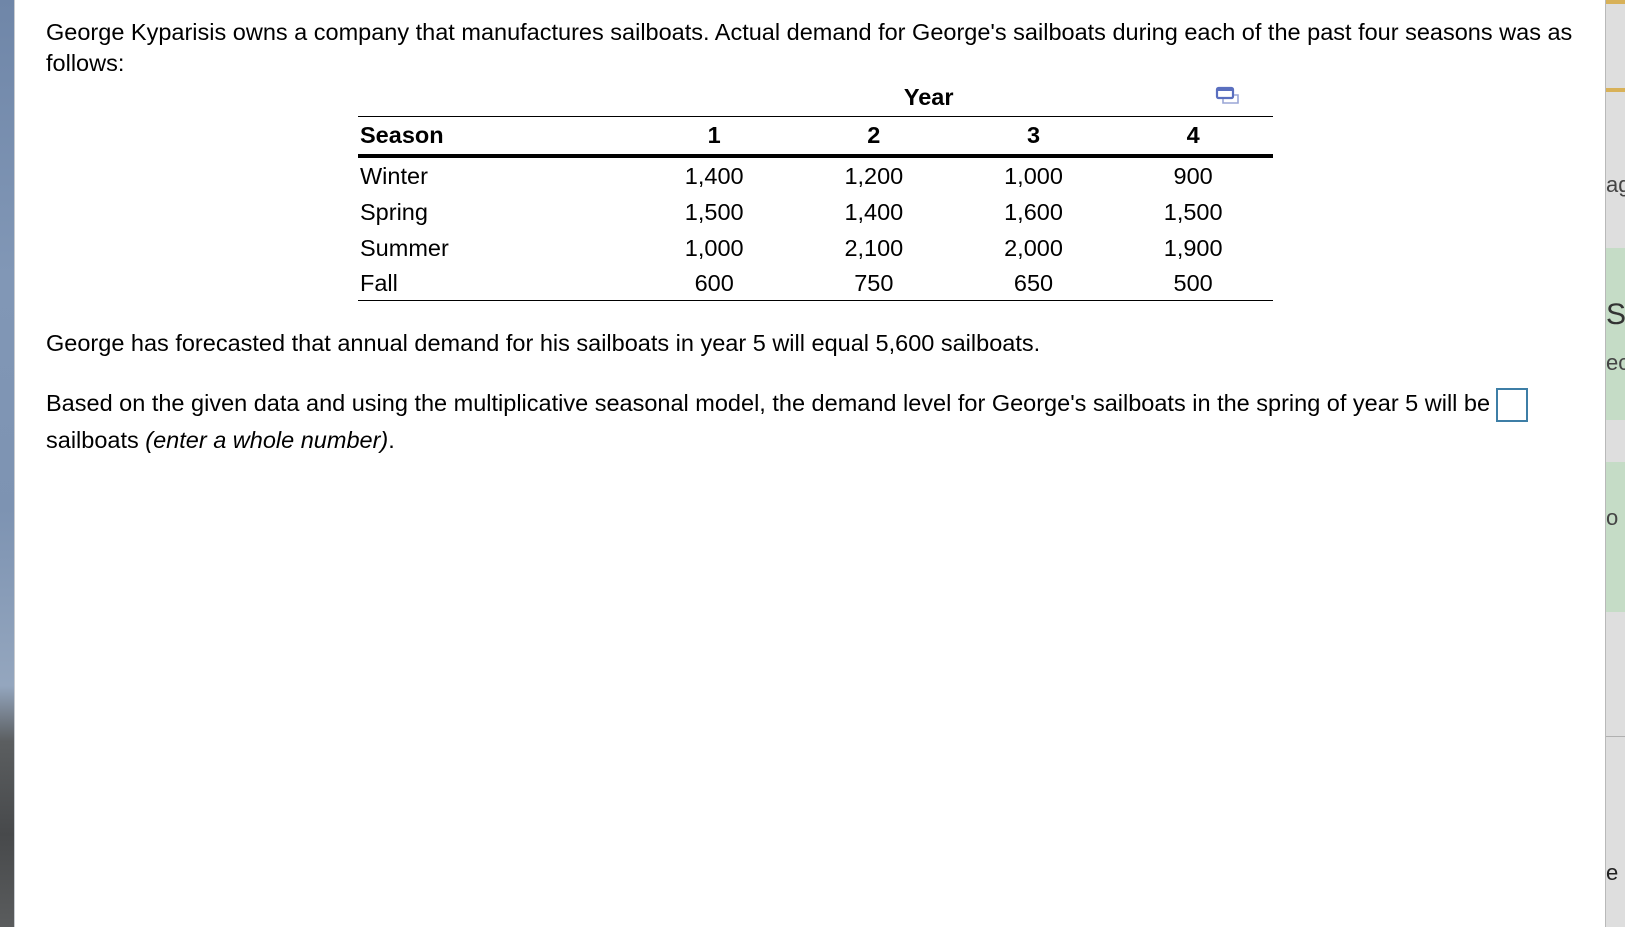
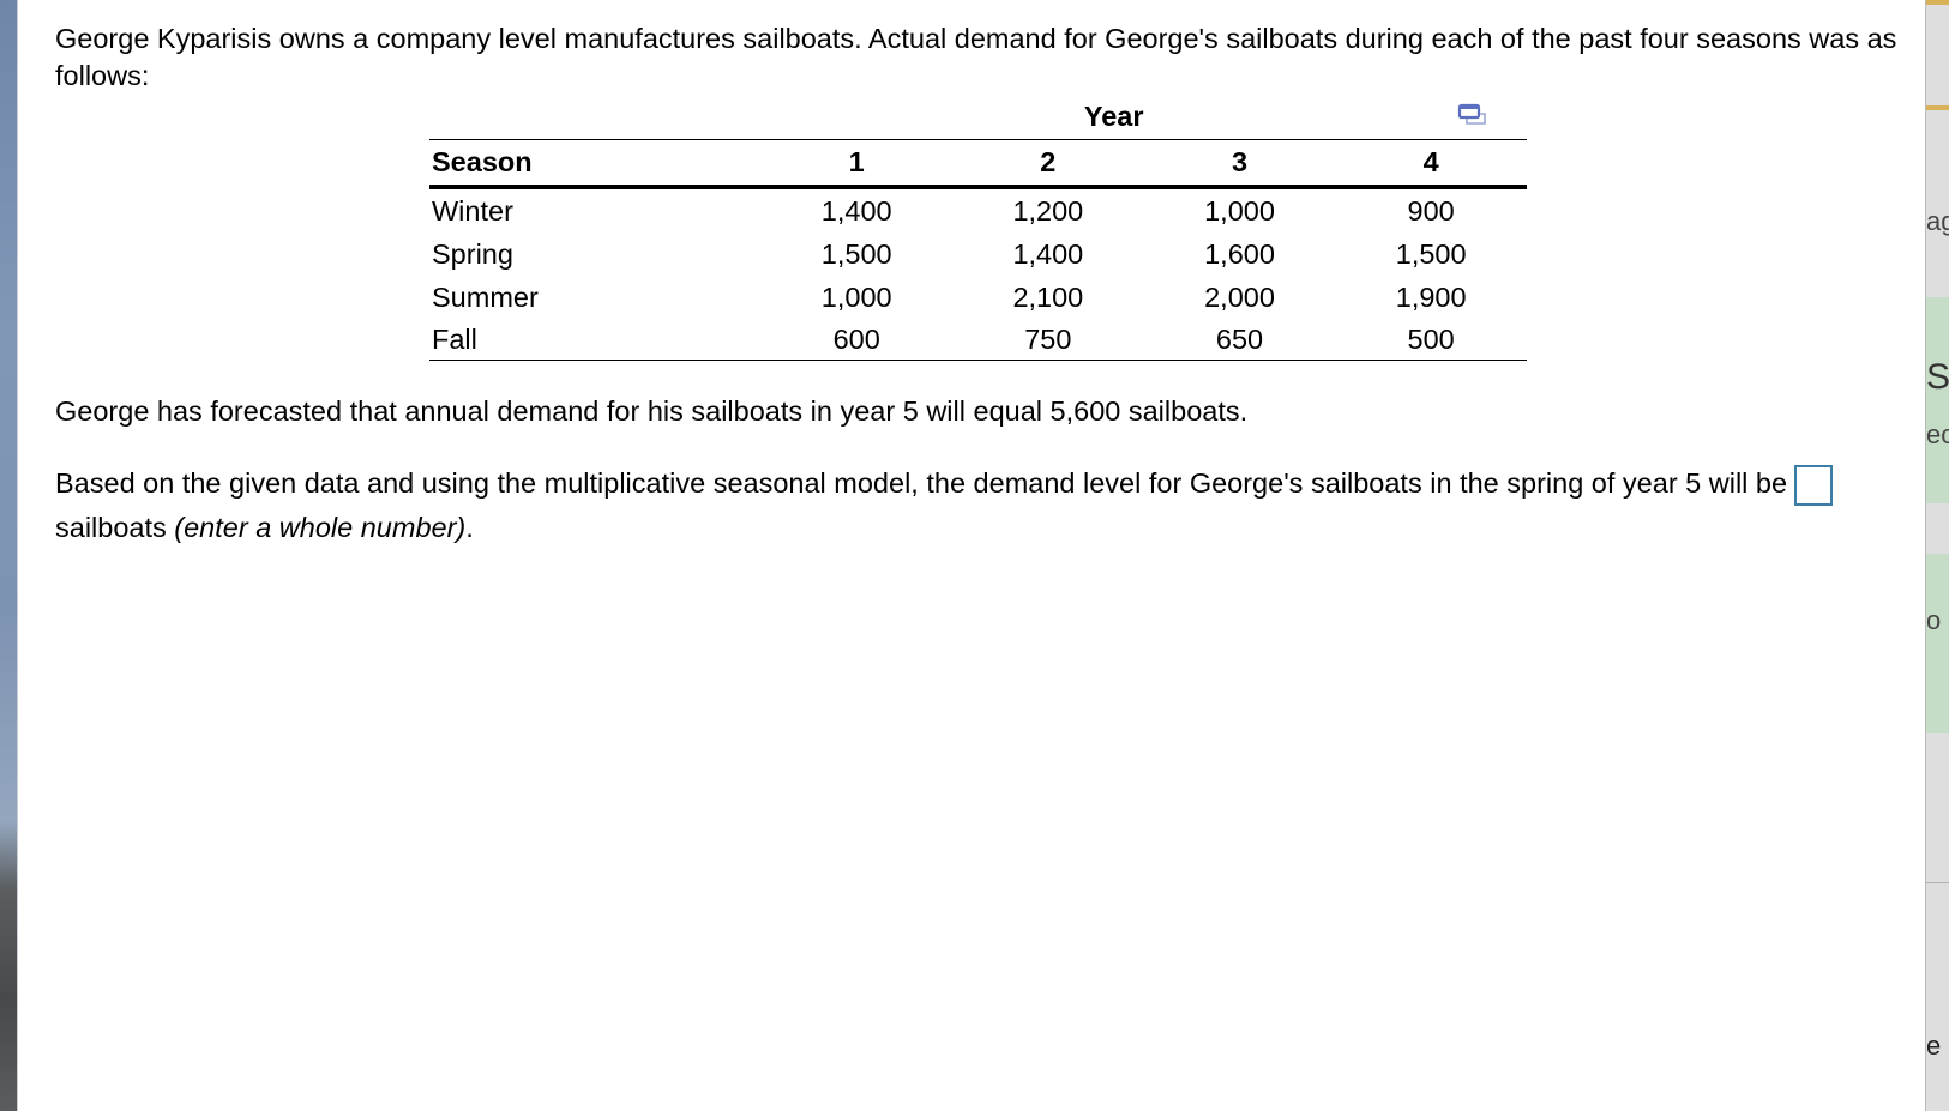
- George Kyparisis owns a company that manufactures sailboats. Actual demand for George's sailboats during each of the past four seasons was as follows:
+ George Kyparisis owns a company level manufactures sailboats. Actual demand for George's sailboats during each of the past four seasons was as follows:
  	Year
  Season	1	2	3	4
  Winter	1,400	1,200	1,000	900
  Spring	1,500	1,400	1,600	1,500
  Summer	1,000	2,100	2,000	1,900
  Fall	600	750	650	500
  George has forecasted that annual demand for his sailboats in year 5 will equal 5,600 sailboats.
  Based on the given data and using the multiplicative seasonal model, the demand level for George's sailboats in the spring of year 5 will besailboats (enter a whole number).
  ag
  S
  ec
  o
  e
